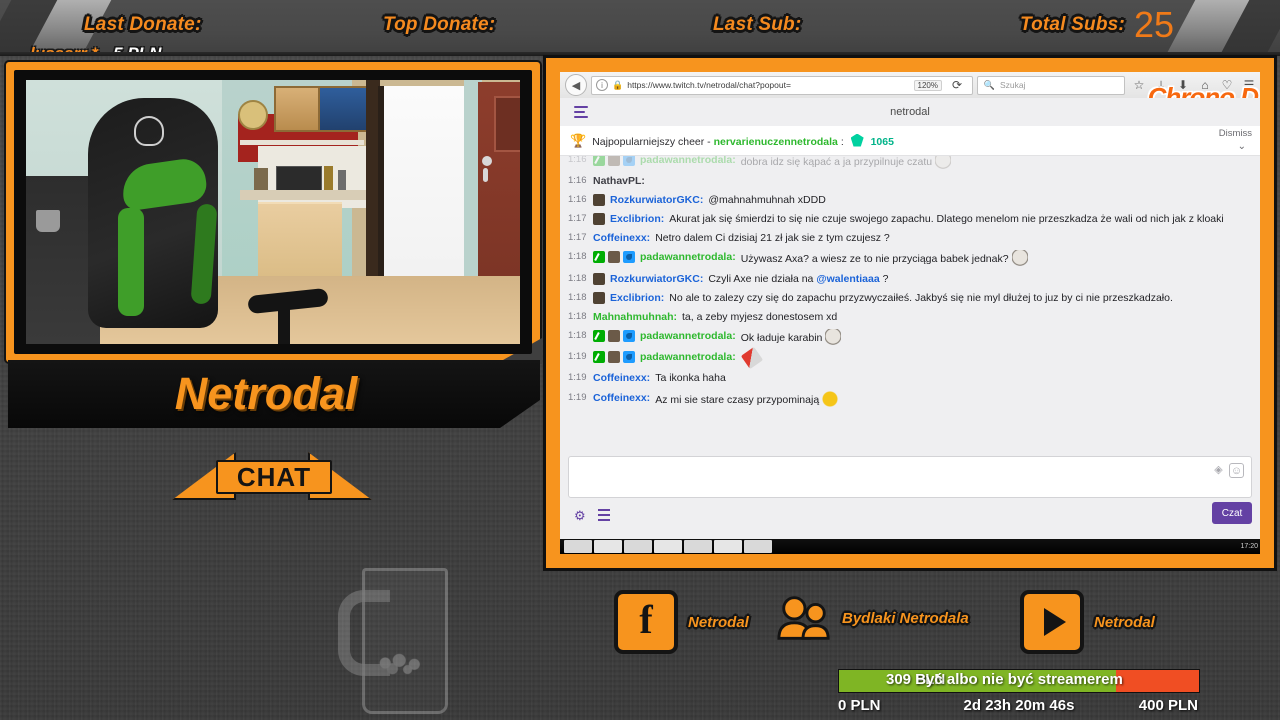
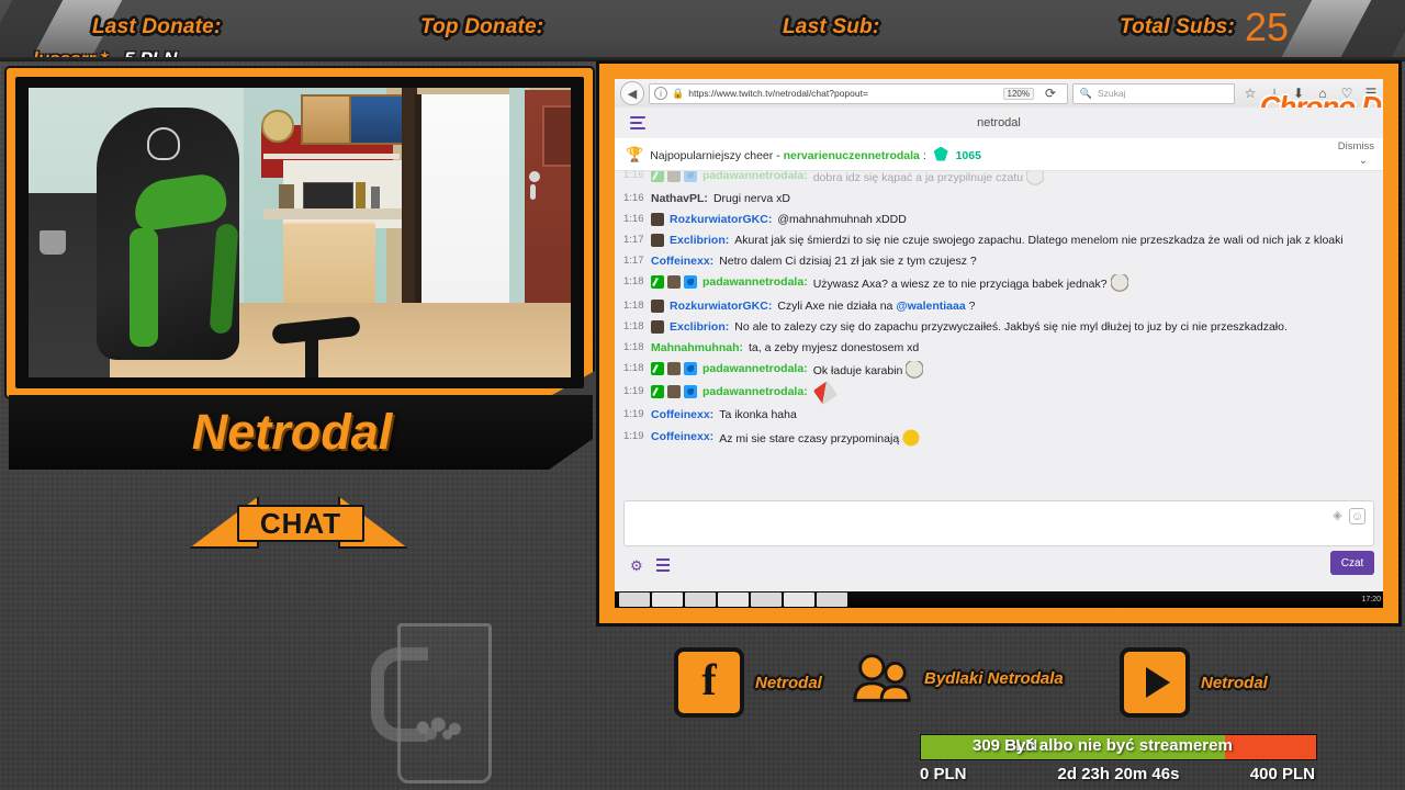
  Last Donate:
  Top Donate:
  Last Sub:
  Total Subs:
  25
  Netrodal
  CHAT
  f
  Netrodal
  Bydlaki Netrodala
  Netrodal
  309 PLN
  Być albo nie być streamerem
  0 PLN
  2d 23h 20m 46s
  400 PLN
  ◀
  i
  🔒
  https://www.twitch.tv/netrodal/chat?popout=
  120%
  ⟳
  🔍
  Szukaj
  ☆
  ⤓
  ⬇
  ⌂
  ♡
  ☰
  Chrono D
  netrodal
  🏆
  Najpopularniejszy cheer - nervarienuczennetrodala : 1065
  Dismiss
  ⌄
  1:16
  padawannetrodala:
  dobra idz się kąpać a ja przypilnuje czatu
  1:16
  NathavPL:
+ Drugi nerva xD
  1:16
  RozkurwiatorGKC:
  @mahnahmuhnah xDDD
  1:17
  Exclibrion:
  Akurat jak się śmierdzi to się nie czuje swojego zapachu. Dlatego menelom nie przeszkadza że wali od nich jak z kloaki
  1:17
  Coffeinexx:
  Netro dalem Ci dzisiaj 21 zł jak sie z tym czujesz ?
  1:18
  padawannetrodala:
  Używasz Axa? a wiesz ze to nie przyciąga babek jednak?
  1:18
  RozkurwiatorGKC:
  Czyli Axe nie działa na @walentiaaa ?
  1:18
  Exclibrion:
  No ale to zalezy czy się do zapachu przyzwyczaiłeś. Jakbyś się nie myl dłużej to juz by ci nie przeszkadzało.
  1:18
  Mahnahmuhnah:
  ta, a zeby myjesz donestosem xd
  1:18
  padawannetrodala:
  Ok ładuje karabin
  1:19
  padawannetrodala:
  1:19
  Coffeinexx:
  Ta ikonka haha
  1:19
  Coffeinexx:
  Az mi sie stare czasy przypominają
  ◈
  ☺
  ⚙
  Czat
